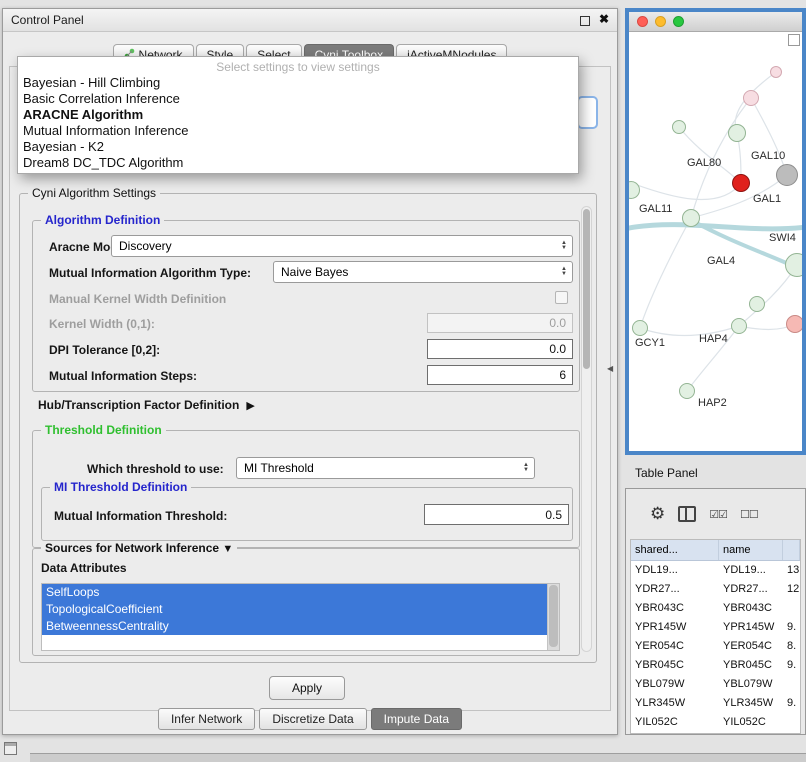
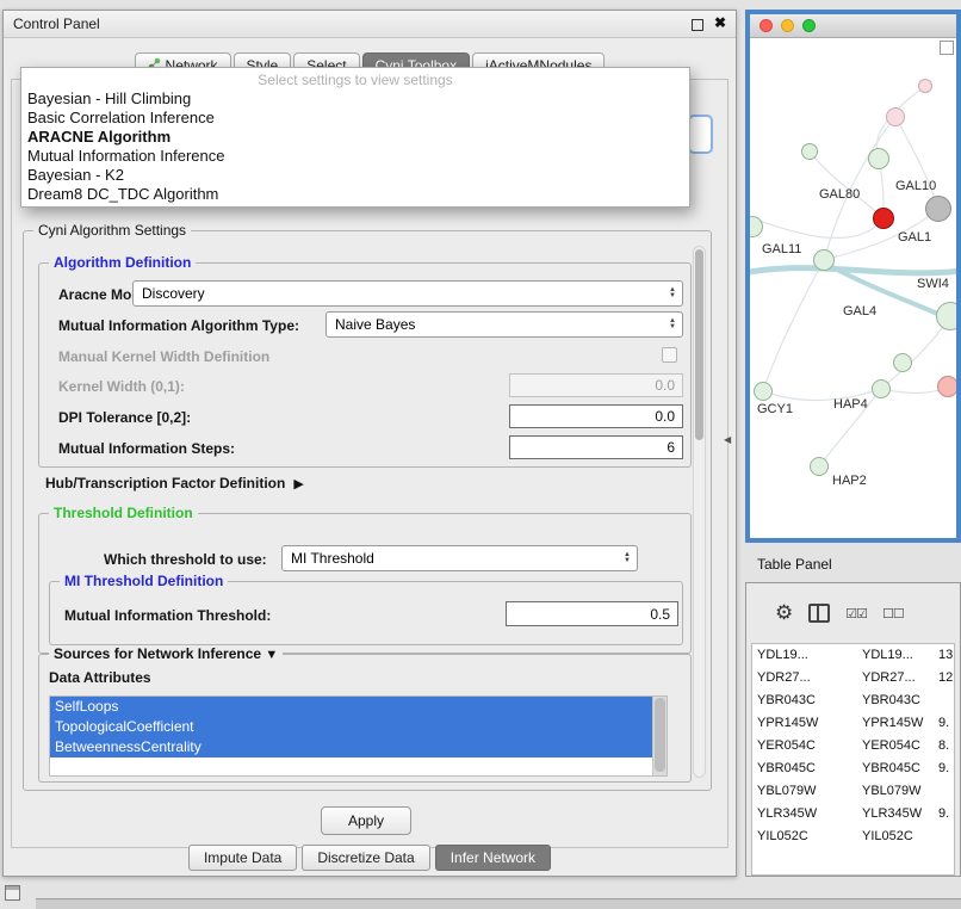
  Control Panel
  ✖
  Network
  Style
  Select
  Cyni Toolbox
  jActiveMNodules
  Select settings to view settings
  Bayesian - Hill Climbing
  Basic Correlation Inference
  ARACNE Algorithm
  Mutual Information Inference
  Bayesian - K2
  Dream8 DC_TDC Algorithm
  Cyni Algorithm Settings
  Algorithm Definition
  Aracne Mo
  Discovery
  Mutual Information Algorithm Type:
  Naive Bayes
  Manual Kernel Width Definition
  Kernel Width (0,1):
  0.0
  DPI Tolerance [0,2]:
  0.0
  Mutual Information Steps:
  6
  Hub/Transcription Factor Definition
  ▶
  Threshold Definition
  Which threshold to use:
  MI Threshold
  MI Threshold Definition
  Mutual Information Threshold:
  0.5
  Sources for Network Inference ▼
  Data Attributes
  SelfLoops
  TopologicalCoefficient
  BetweennessCentrality
  Apply
- Infer Network
+ Impute Data
  Discretize Data
- Impute Data
+ Infer Network
  ◀
  GAL80
  GAL10
  GAL1
  GAL11
  SWI4
  GAL4
  GCY1
  HAP4
  HAP2
  Table Panel
  ⚙
  ☑☑
  ☐☐
- shared...
- name
  YDL19...
  YDL19...
  13
  YDR27...
  YDR27...
  12
  YBR043C
  YBR043C
  YPR145W
  YPR145W
  9.
  YER054C
  YER054C
  8.
  YBR045C
  YBR045C
  9.
  YBL079W
  YBL079W
  YLR345W
  YLR345W
  9.
  YIL052C
  YIL052C
